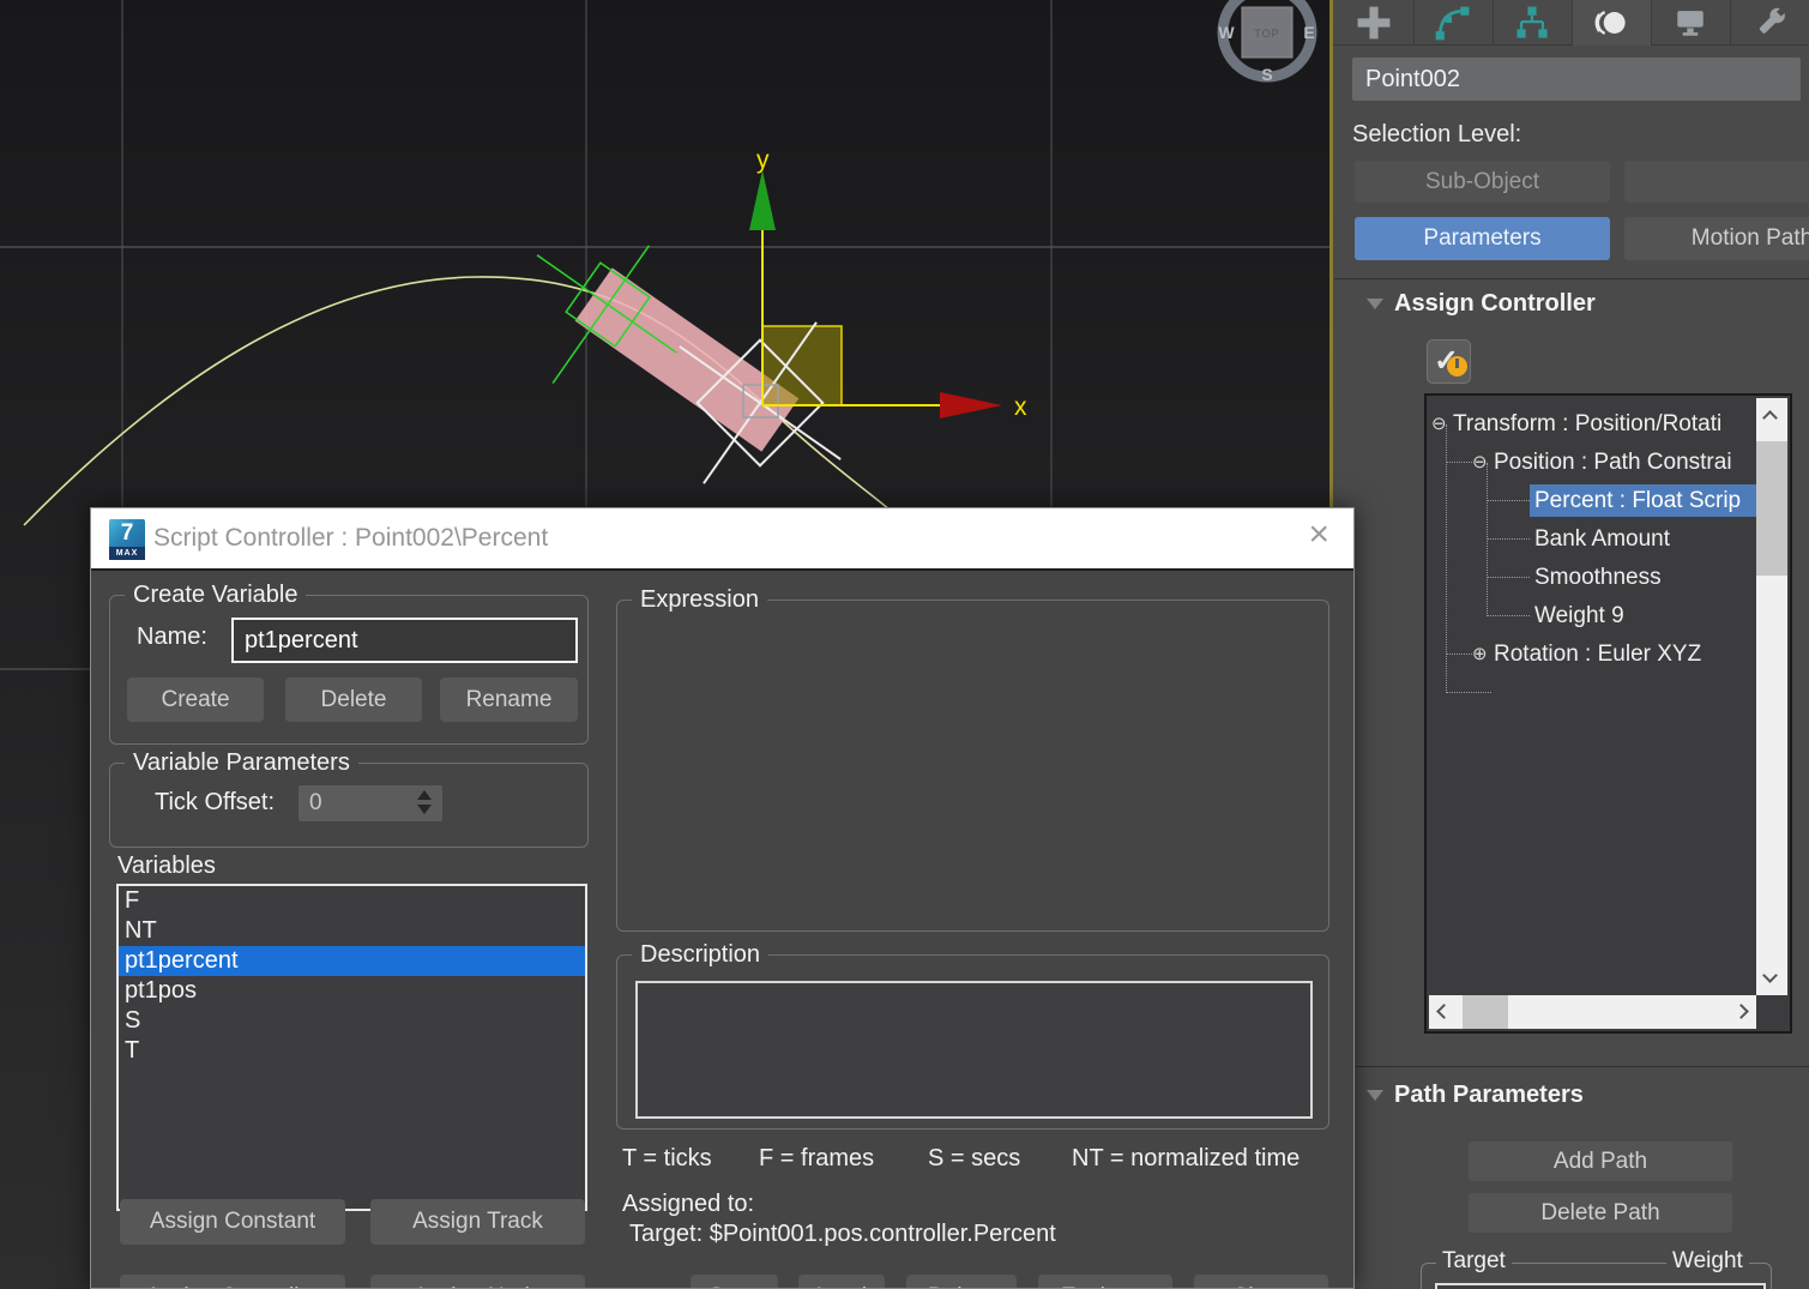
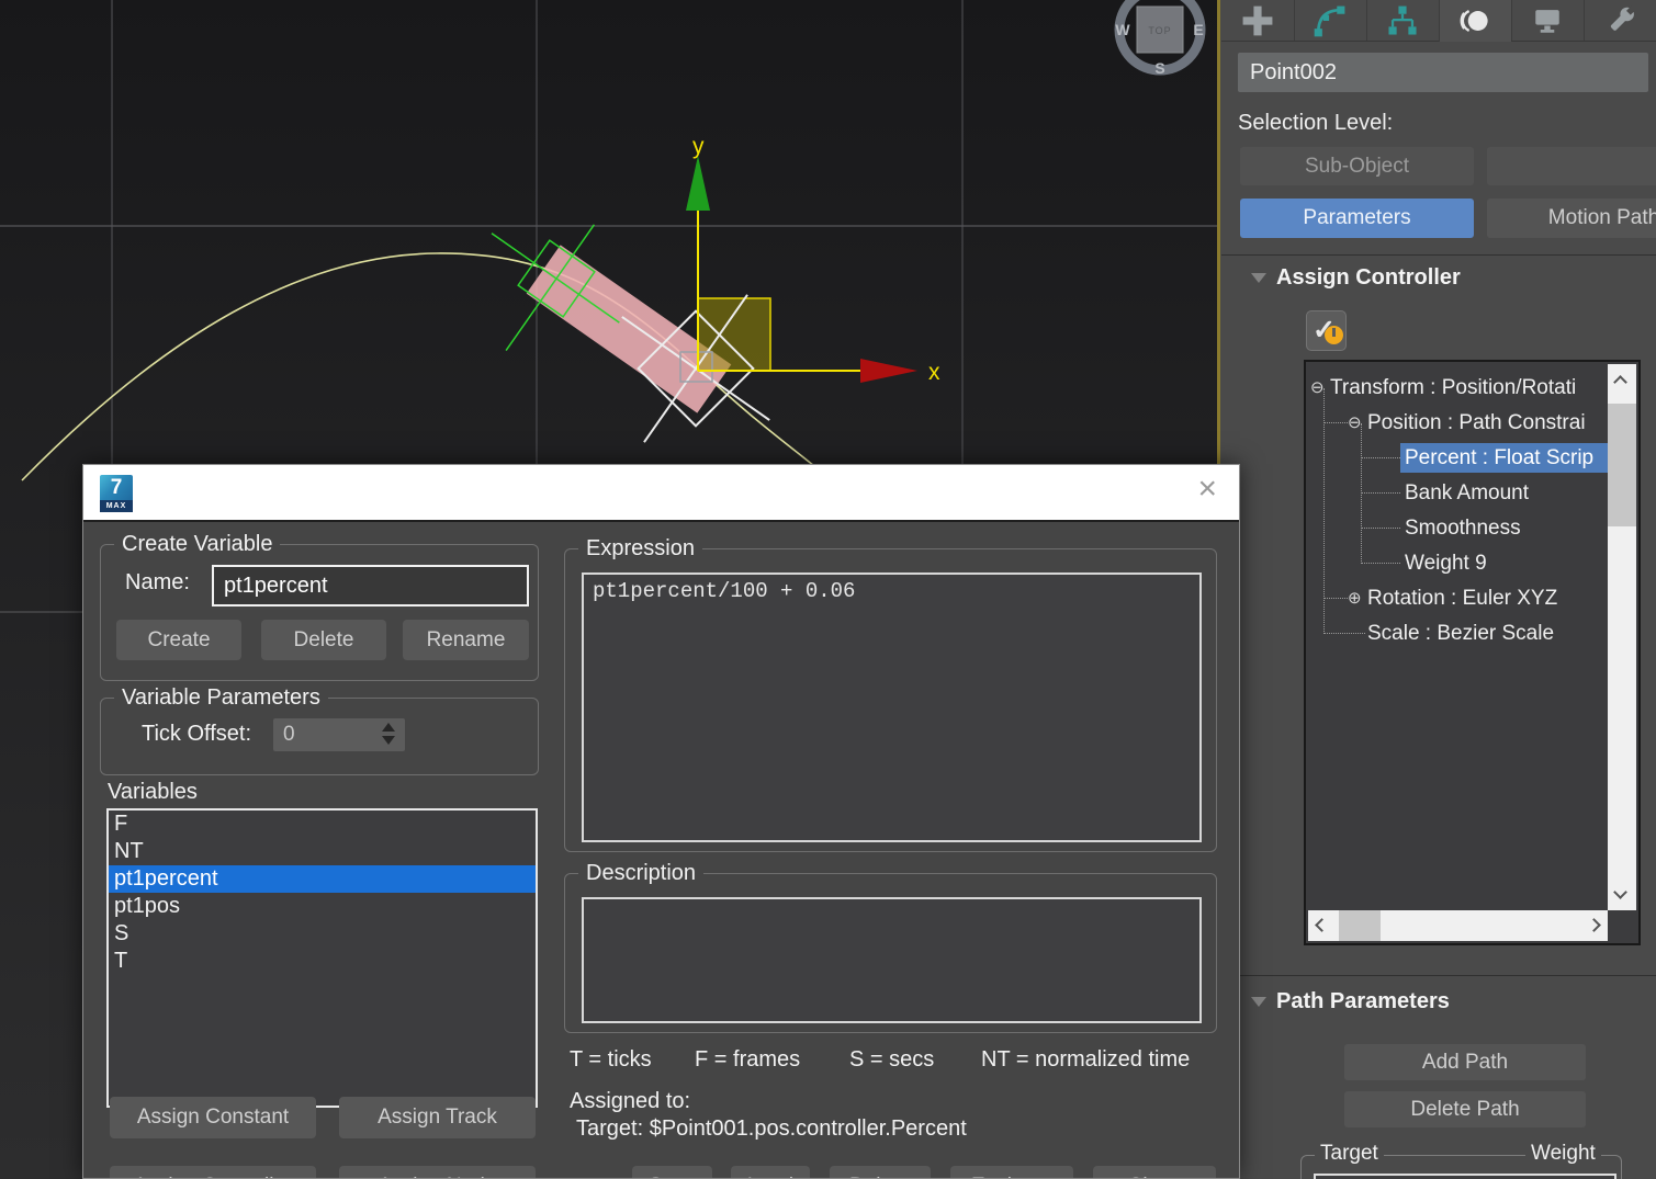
  y
  x
  TOP
  W
  E
  S
  Point002
  Selection Level:
  Sub-Object
  Parameters
  Motion Path
  Assign Controller
  ✓
  ⊖
  Transform : Position/Rotati
  ⊖
  Position : Path Constrai
  Percent : Float Scrip
  Bank Amount
  Smoothness
  Weight 9
  ⊕
  Rotation : Euler XYZ
+ Scale : Bezier Scale
  Path Parameters
  Add Path
  Delete Path
  Target
  Weight
  7
- Script Controller : Point002\Percent
  ×
  Create Variable
  Name:
  pt1percent
  Create
  Delete
  Rename
  Variable Parameters
  Tick Offset:
  0
  Variables
  F
  NT
  pt1percent
  pt1pos
  S
  T
  Expression
+ pt1percent/100 + 0.06
  Description
  T = ticks
  F = frames
  S = secs
  NT = normalized time
  Assigned to:
  Target: $Point001.pos.controller.Percent
  Assign Constant
  Assign Track
